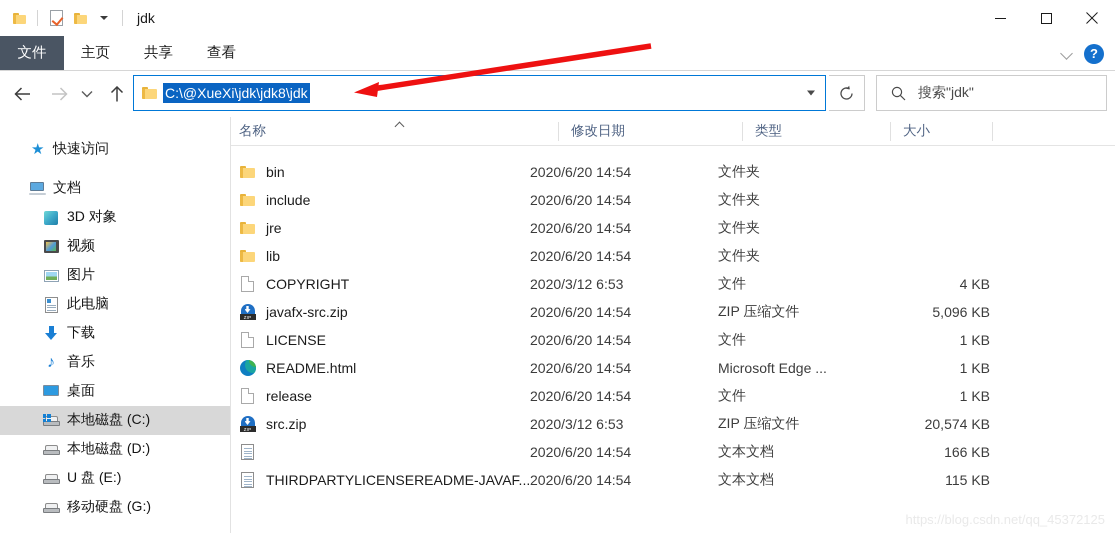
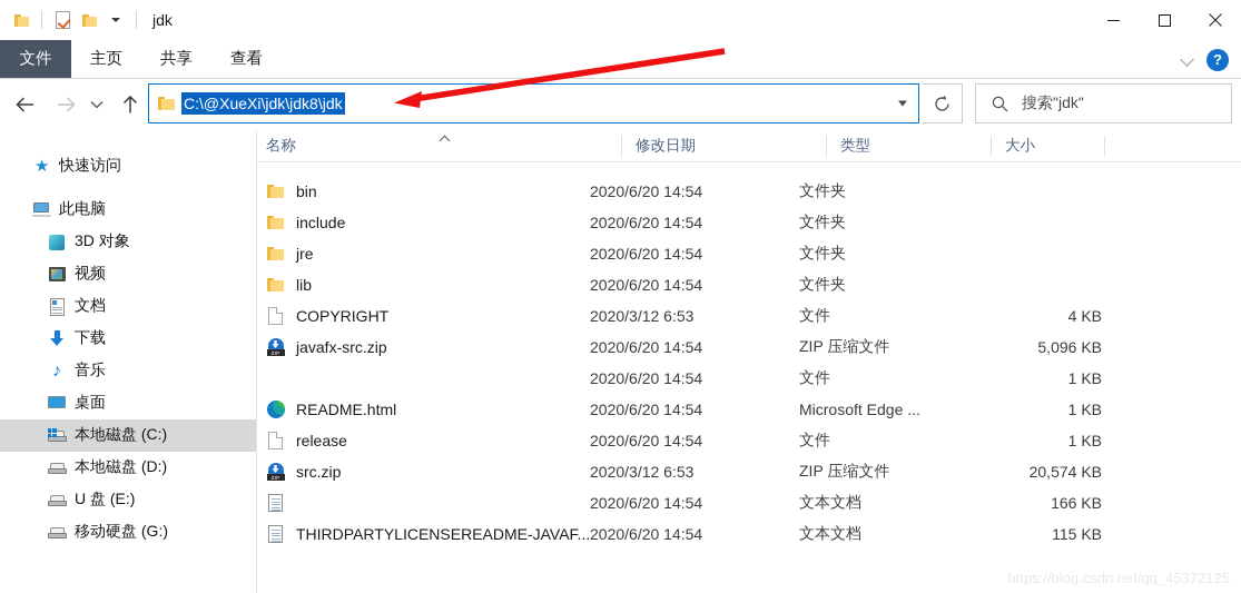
  jdk
  文件
  主页
  共享
  查看
  ?
  C:\@XueXi\jdk\jdk8\jdk
  搜索"jdk"
  ★
  快速访问
- 文档
+ 此电脑
  3D 对象
  视频
- 图片
- 此电脑
+ 文档
  下载
  ♪
  音乐
  桌面
  本地磁盘 (C:)
  本地磁盘 (D:)
  U 盘 (E:)
  移动硬盘 (G:)
  名称
  修改日期
  类型
  大小
  bin
  2020/6/20 14:54
  文件夹
  include
  2020/6/20 14:54
  文件夹
  jre
  2020/6/20 14:54
  文件夹
  lib
  2020/6/20 14:54
  文件夹
  COPYRIGHT
  2020/3/12 6:53
  文件
  4 KB
  javafx-src.zip
  2020/6/20 14:54
  ZIP 压缩文件
  5,096 KB
- LICENSE
  2020/6/20 14:54
  文件
  1 KB
  README.html
  2020/6/20 14:54
  Microsoft Edge ...
  1 KB
  release
  2020/6/20 14:54
  文件
  1 KB
  src.zip
  2020/3/12 6:53
  ZIP 压缩文件
  20,574 KB
  2020/6/20 14:54
  文本文档
  166 KB
  THIRDPARTYLICENSEREADME-JAVAF...
  2020/6/20 14:54
  文本文档
  115 KB
